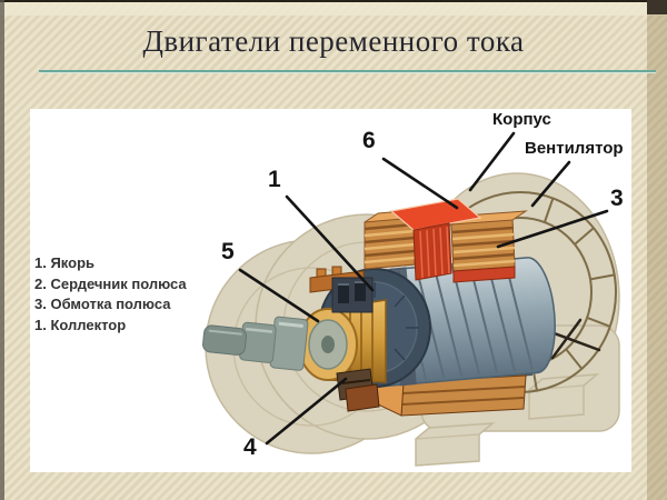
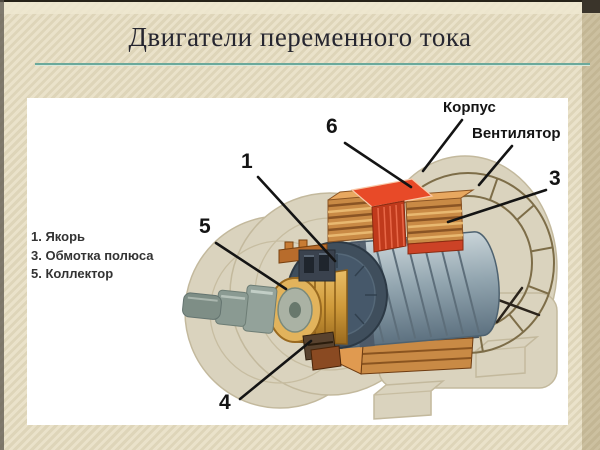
  Двигатели переменного тока
  Корпус
  Вентилятор
  1
  6
  3
  4
  5
  1. Якорь
- 2. Сердечник полюса
  3. Обмотка полюса
- 1. Коллектор
+ 5. Коллектор
